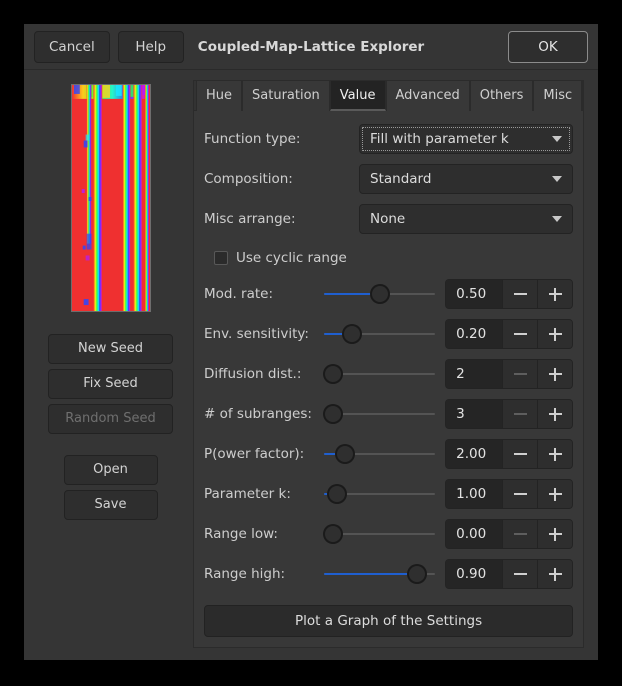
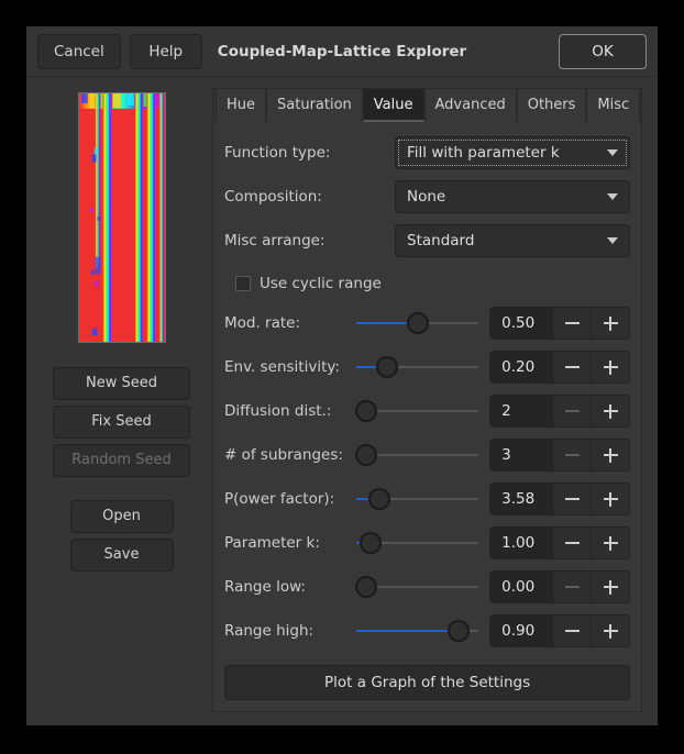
  Cancel
  Help
  Coupled-Map-Lattice Explorer
  OK
  New Seed
  Fix Seed
  Random Seed
  Open
  Save
  Hue
  Saturation
  Value
  Advanced
  Others
  Misc
  Function type:
  Fill with parameter k
  Composition:
- Standard
+ None
  Misc arrange:
- None
+ Standard
  Use cyclic range
  Mod. rate:
  0.50
  Env. sensitivity:
  0.20
  Diffusion dist.:
  2
  # of subranges:
  3
  P(ower factor):
- 2.00
+ 3.58
  Parameter k:
  1.00
  Range low:
  0.00
  Range high:
  0.90
  Plot a Graph of the Settings
